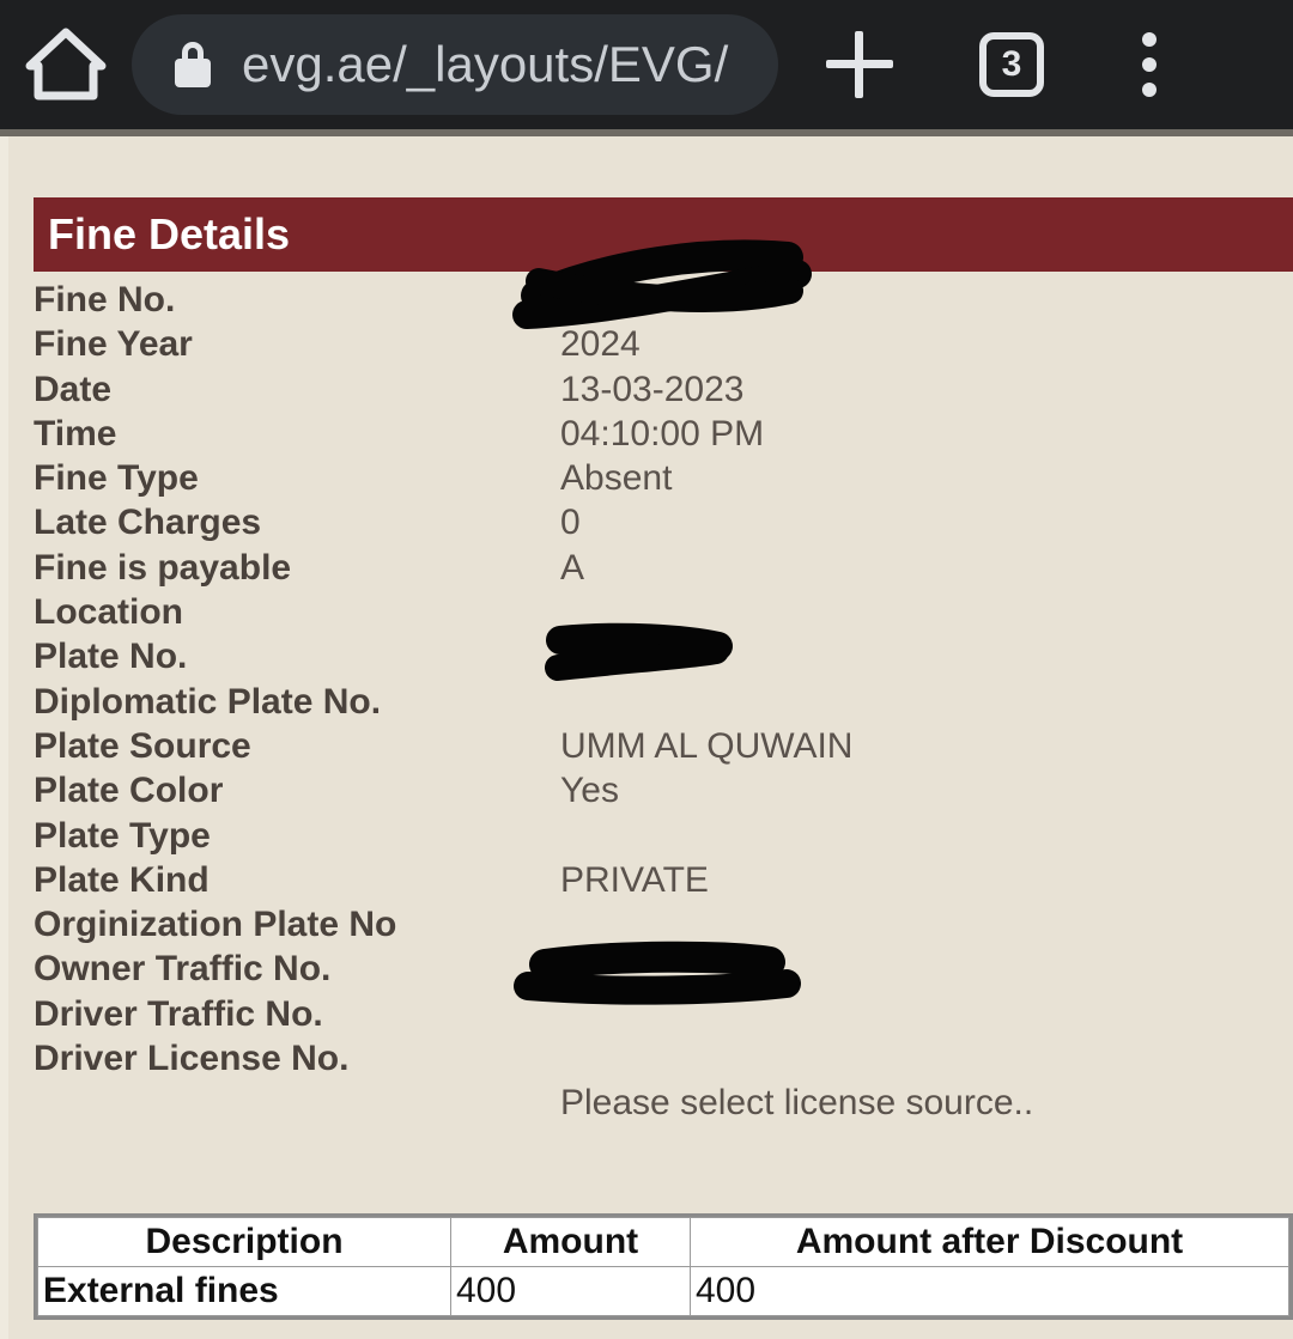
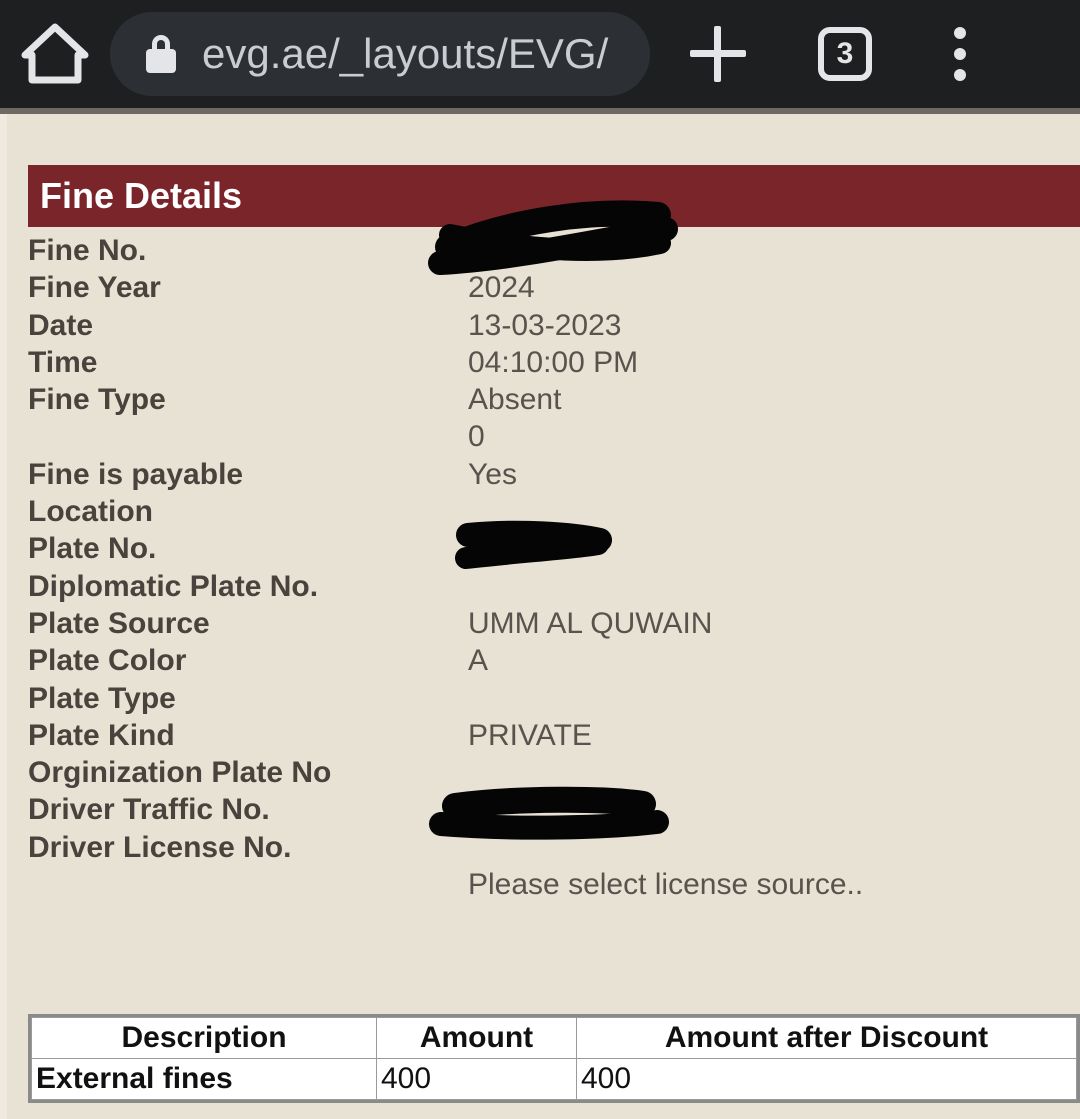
  evg.ae/_layouts/EVG/
  3
  Fine Details
  Fine No.
  Fine Year
  2024
  Date
  13-03-2023
  Time
  04:10:00 PM
  Fine Type
  Absent
- Late Charges
  0
  Fine is payable
- A
+ Yes
  Location
  Plate No.
  Diplomatic Plate No.
  Plate Source
  UMM AL QUWAIN
  Plate Color
- Yes
+ A
  Plate Type
  Plate Kind
  PRIVATE
  Orginization Plate No
- Owner Traffic No.
  Driver Traffic No.
  Driver License No.
  Please select license source..
  Description	Amount	Amount after Discount
  External fines	400	400
